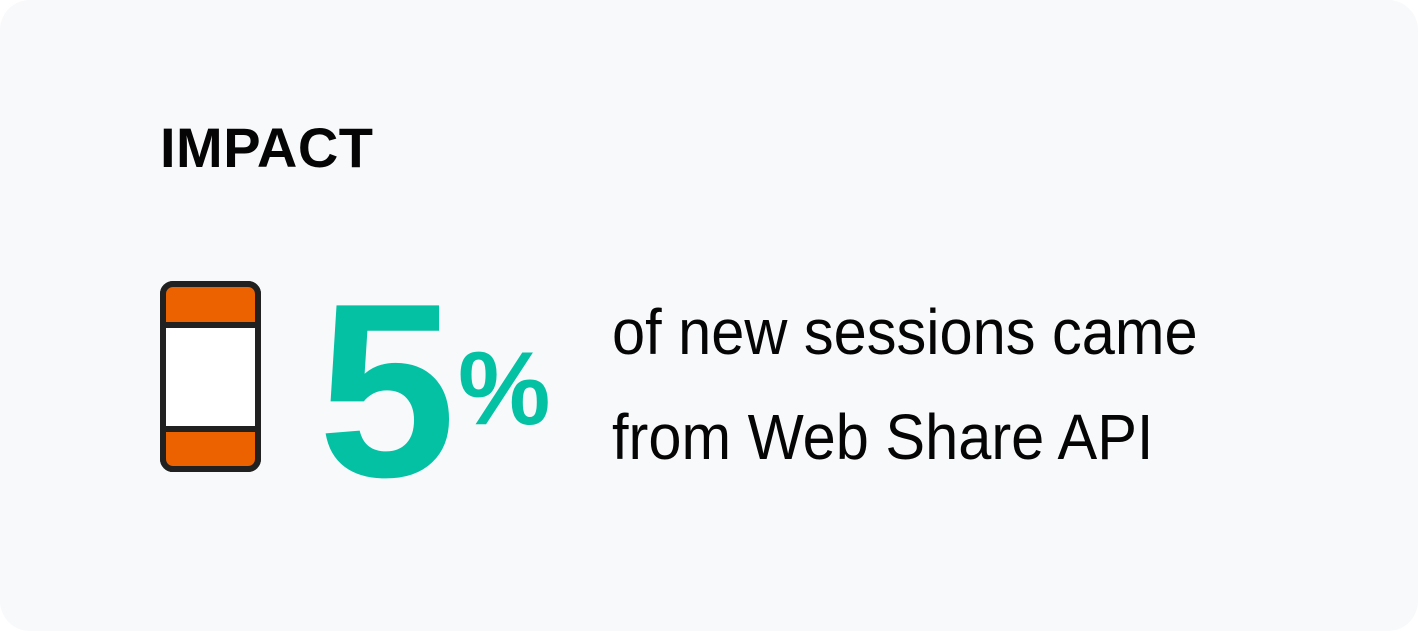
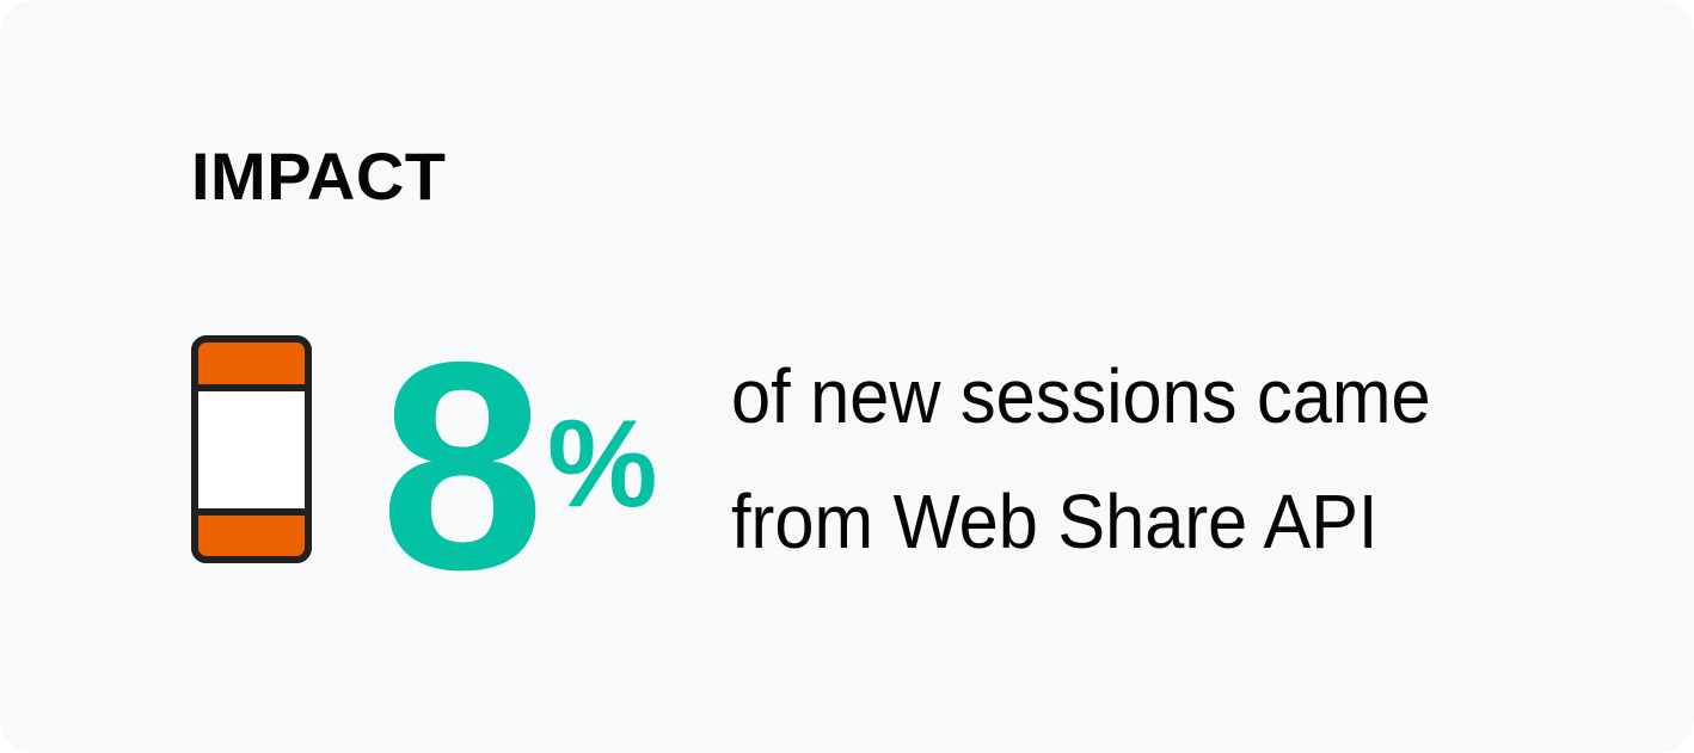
  IMPACT
- 5
+ 8
  %
  of new sessions came
  from Web Share API
